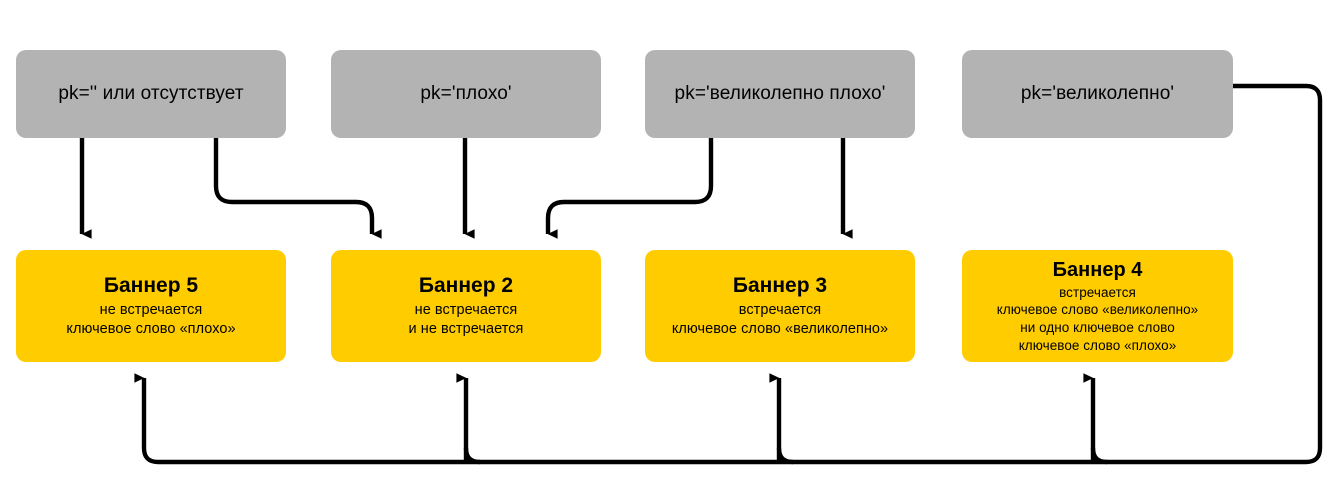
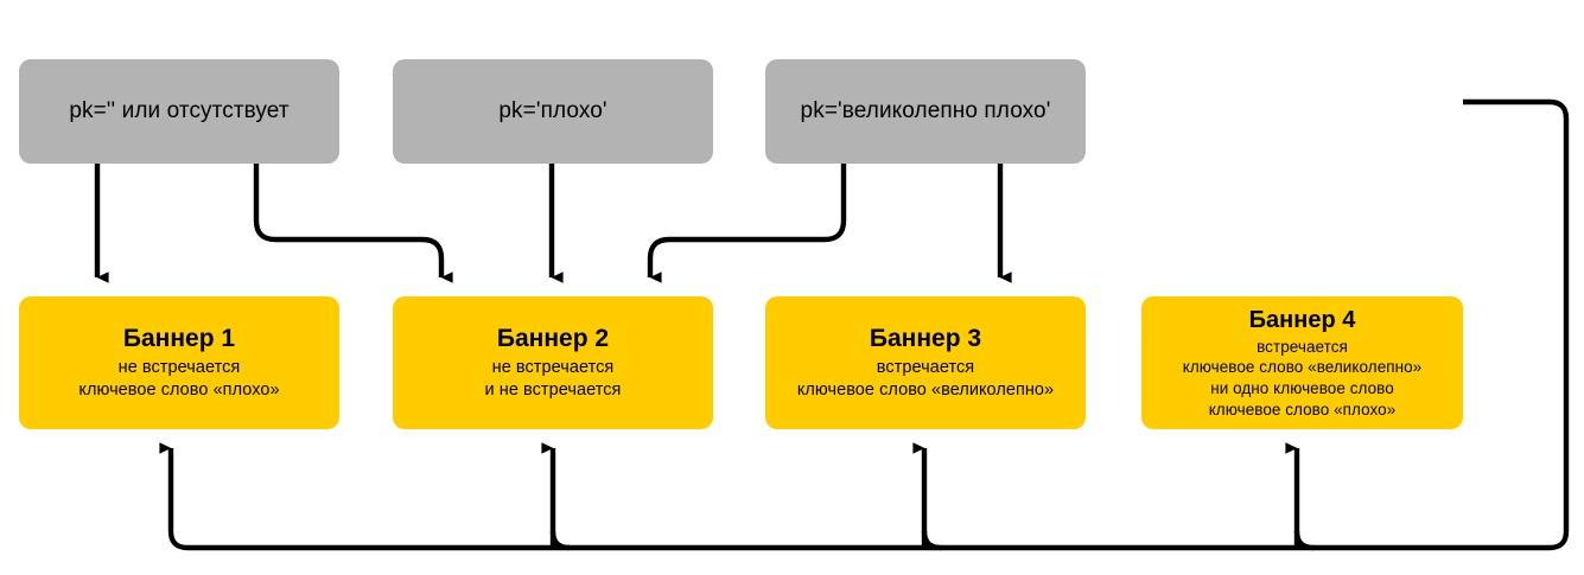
  pk='' или отсутствует
  pk='плохо'
  pk='великолепно плохо'
- pk='великолепно'
- Баннер 5
+ Баннер 1
  не встречается
  ключевое слово «плохо»
  Баннер 2
  не встречается
  и не встречается
  Баннер 3
  встречается
  ключевое слово «великолепно»
  Баннер 4
  встречается
  ключевое слово «великолепно»
  ни одно ключевое слово
  ключевое слово «плохо»
